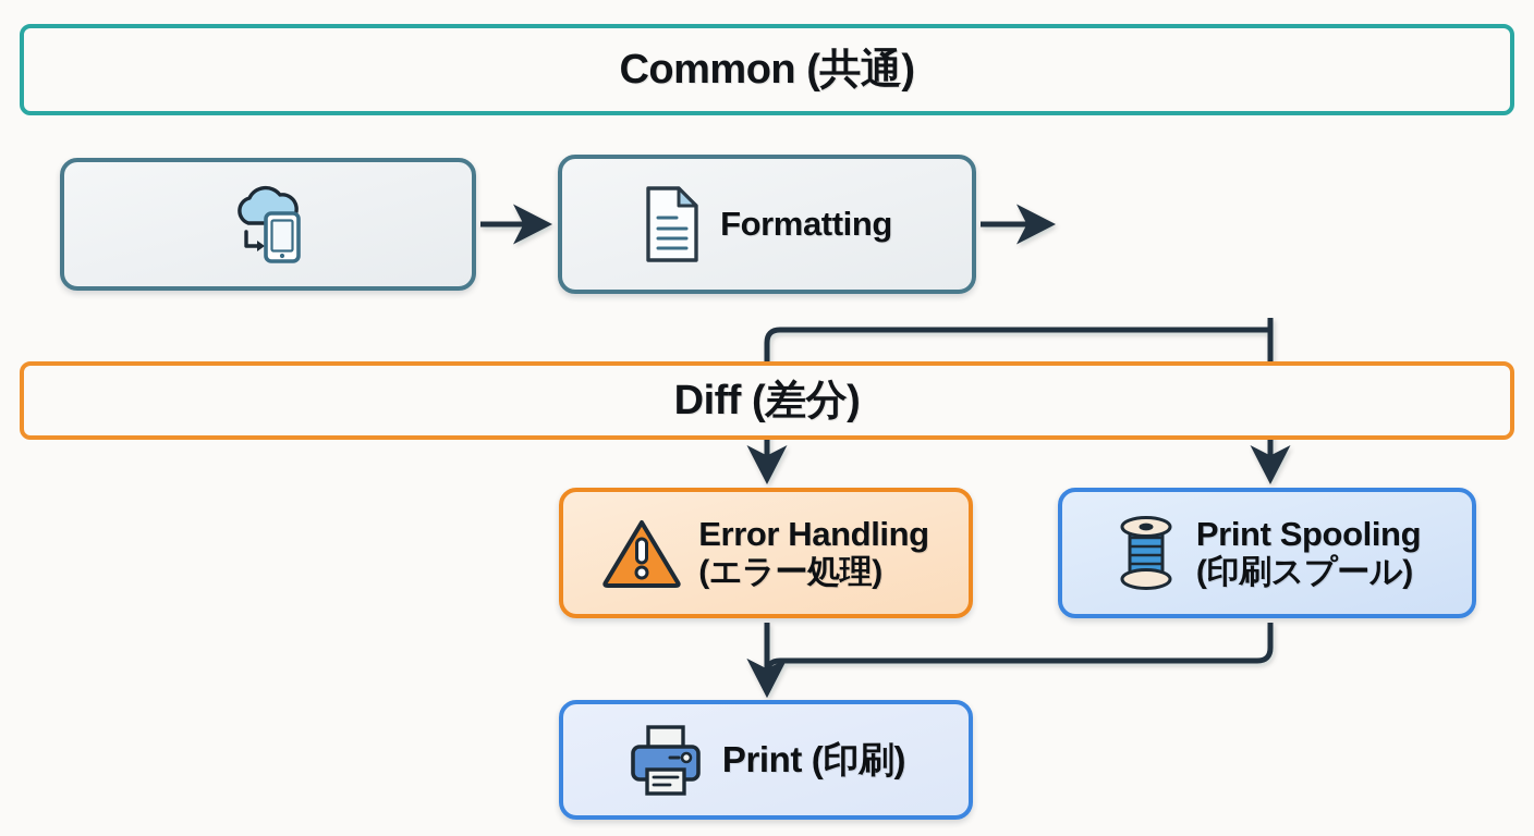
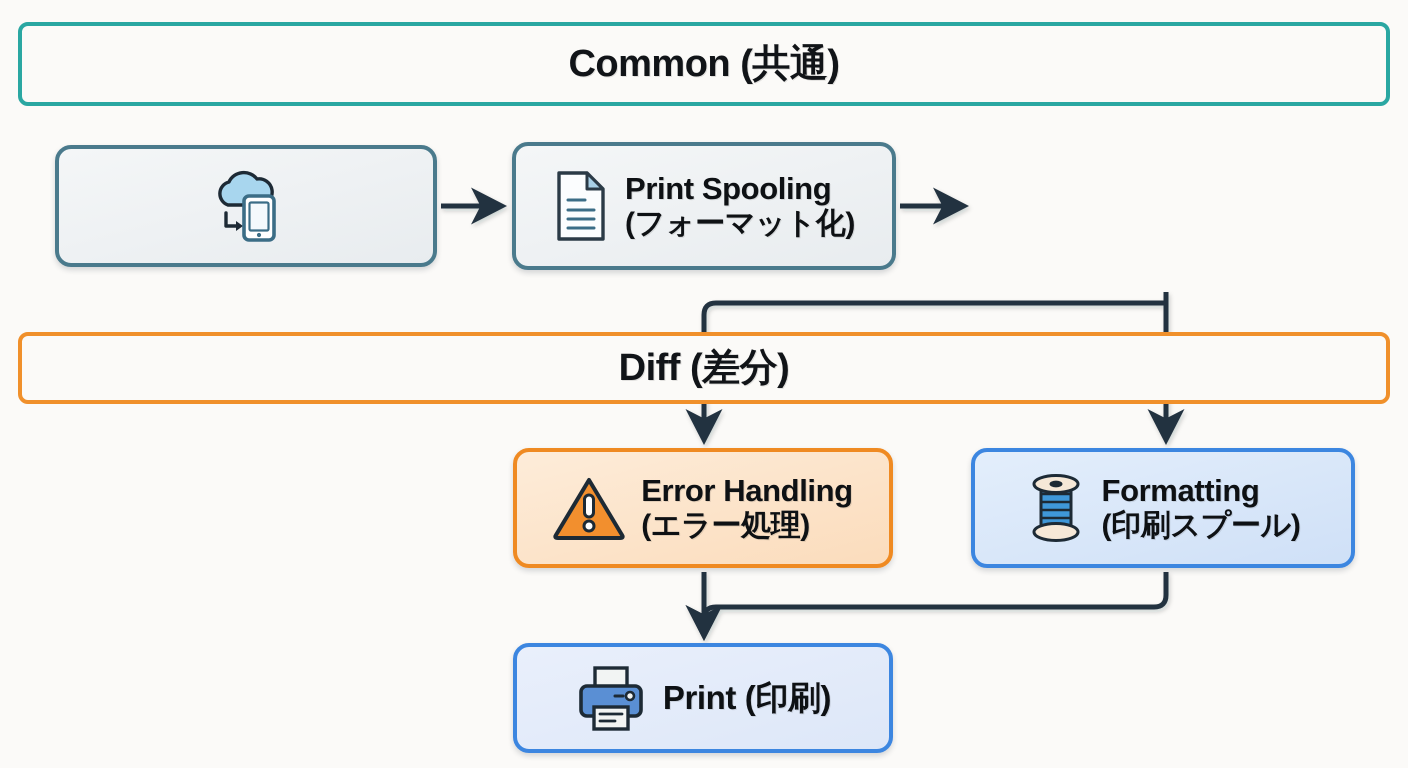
  Common (共通)
  Diff (差分)
- Formatting
+ Print Spooling
+ (フォーマット化)
  Error Handling
  (エラー処理)
- Print Spooling
+ Formatting
  (印刷スプール)
  Print (印刷)
